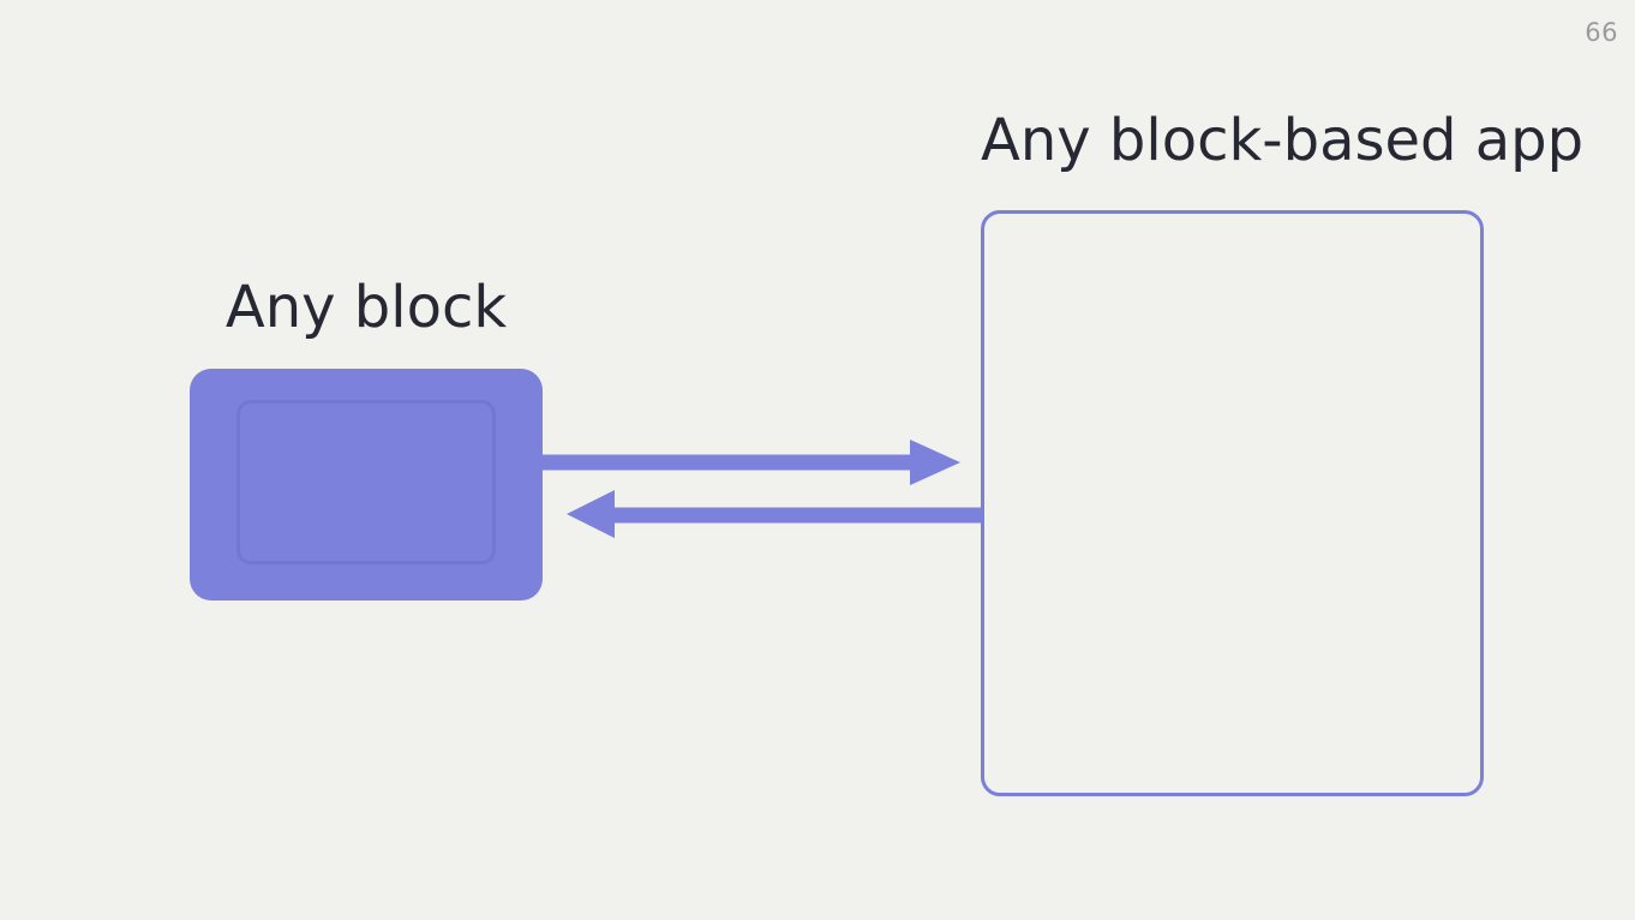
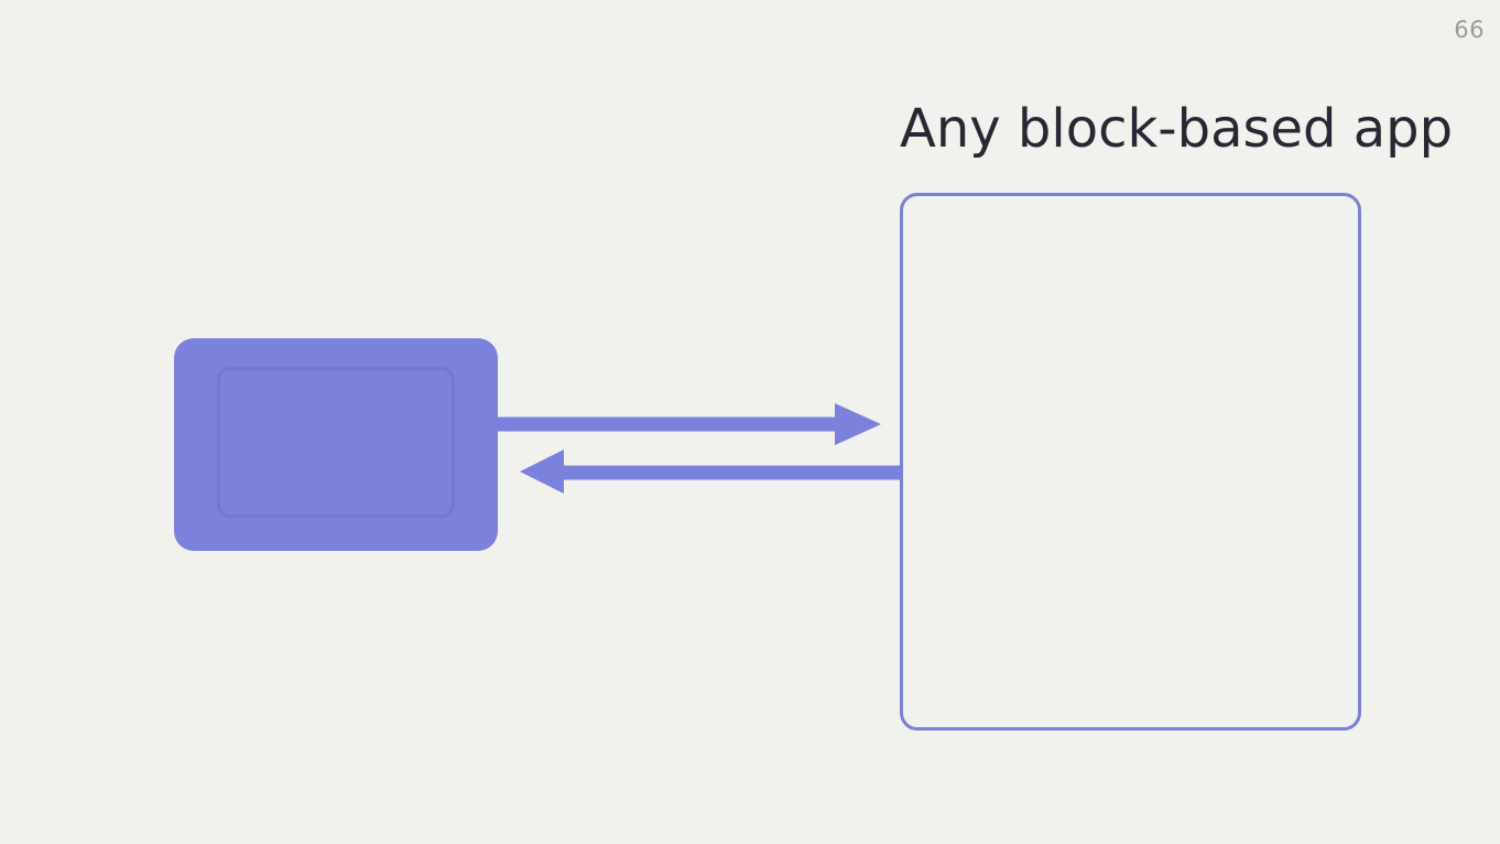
  66
- Any block
  Any block-based
